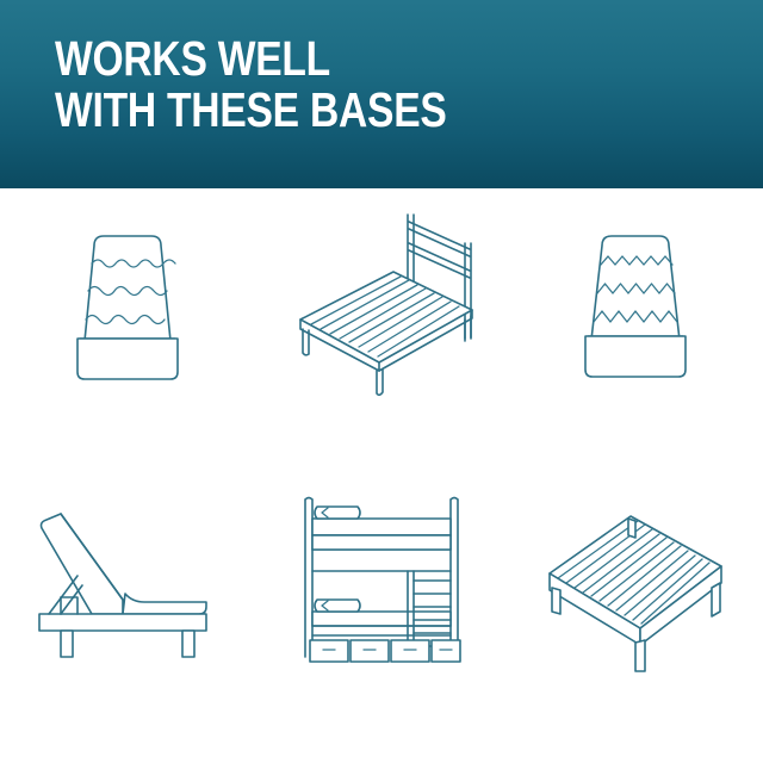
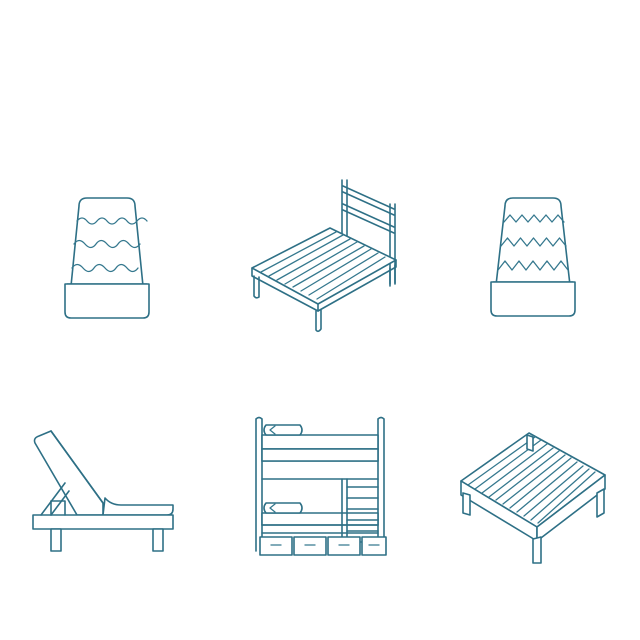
- WORKS WELL
- WITH THESE BASES
